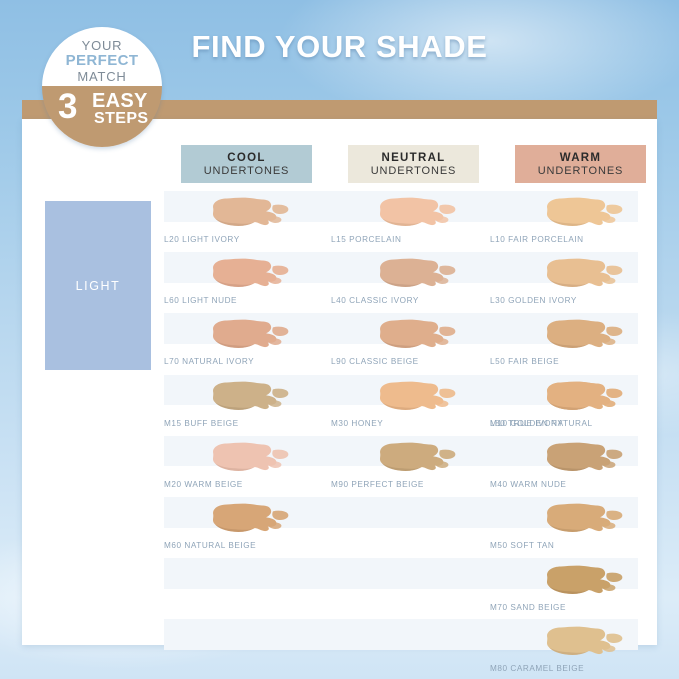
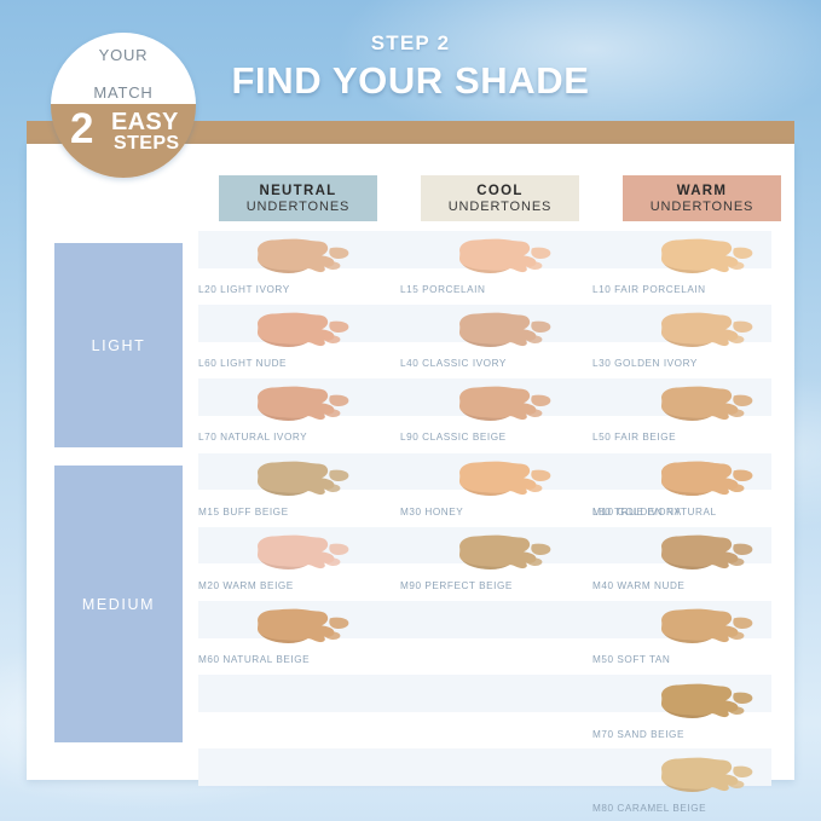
+ STEP 2
  FIND YOUR SHADE
  YOUR
- PERFECT
  MATCH
- 3
+ 2
  EASY
  STEPS
- COOL
+ NEUTRAL
  UNDERTONES
- NEUTRAL
+ COOL
  UNDERTONES
  WARM
  UNDERTONES
  LIGHT
+ MEDIUM
  L20 LIGHT IVORY
  L15 PORCELAIN
  L10 FAIR PORCELAIN
  L60 LIGHT NUDE
  L40 CLASSIC IVORY
  L30 GOLDEN IVORY
  L70 NATURAL IVORY
  L90 CLASSIC BEIGE
  L50 FAIR BEIGE
  L80 TRUE IVORY
  M15 BUFF BEIGE
  M30 HONEY
  M10 GOLDEN NATURAL
  M20 WARM BEIGE
  M90 PERFECT BEIGE
  M40 WARM NUDE
  M60 NATURAL BEIGE
  M50 SOFT TAN
  M70 SAND BEIGE
  M80 CARAMEL BEIGE
